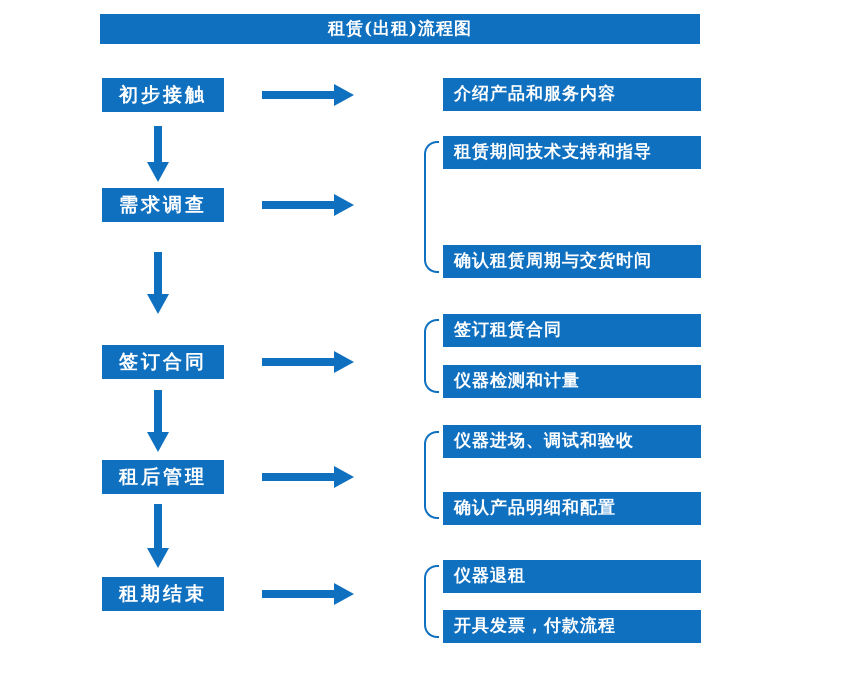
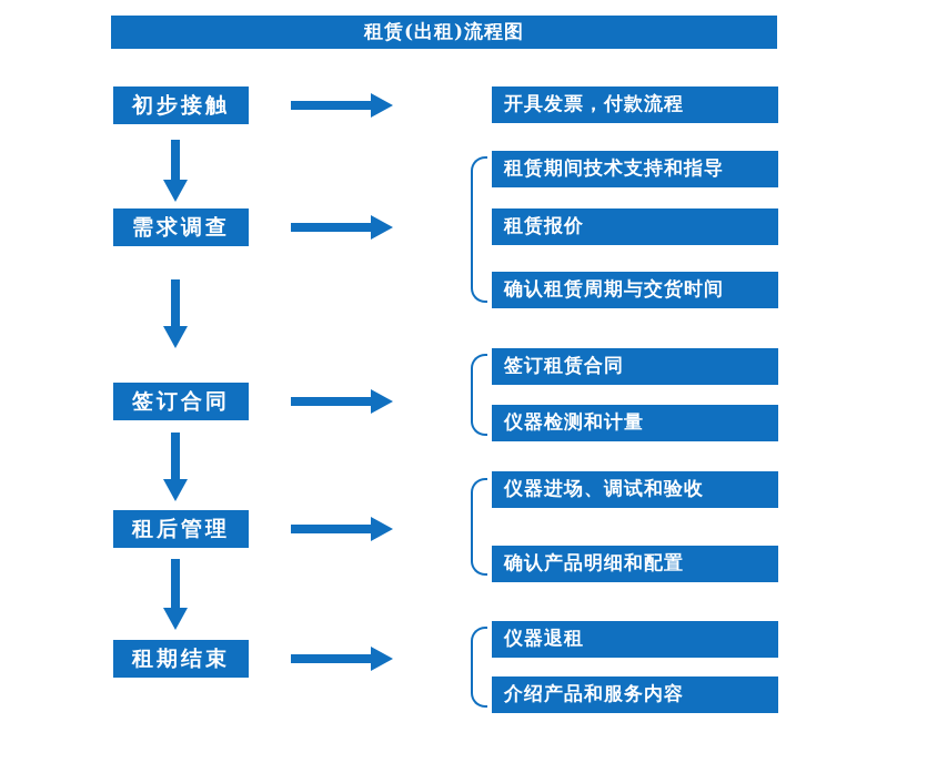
  租赁(出租)流程图
  初步接触
  需求调查
  签订合同
  租后管理
  租期结束
- 介绍产品和服务内容
+ 开具发票，付款流程
  租赁期间技术支持和指导
+ 租赁报价
  确认租赁周期与交货时间
  签订租赁合同
  仪器检测和计量
  仪器进场、调试和验收
  确认产品明细和配置
  仪器退租
- 开具发票，付款流程
+ 介绍产品和服务内容
